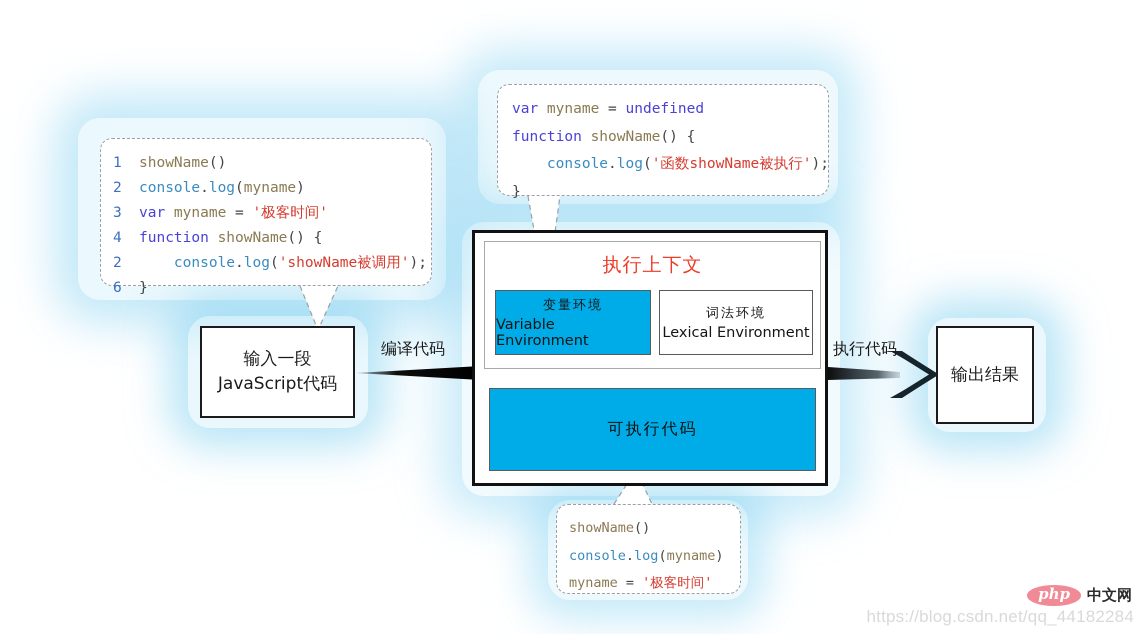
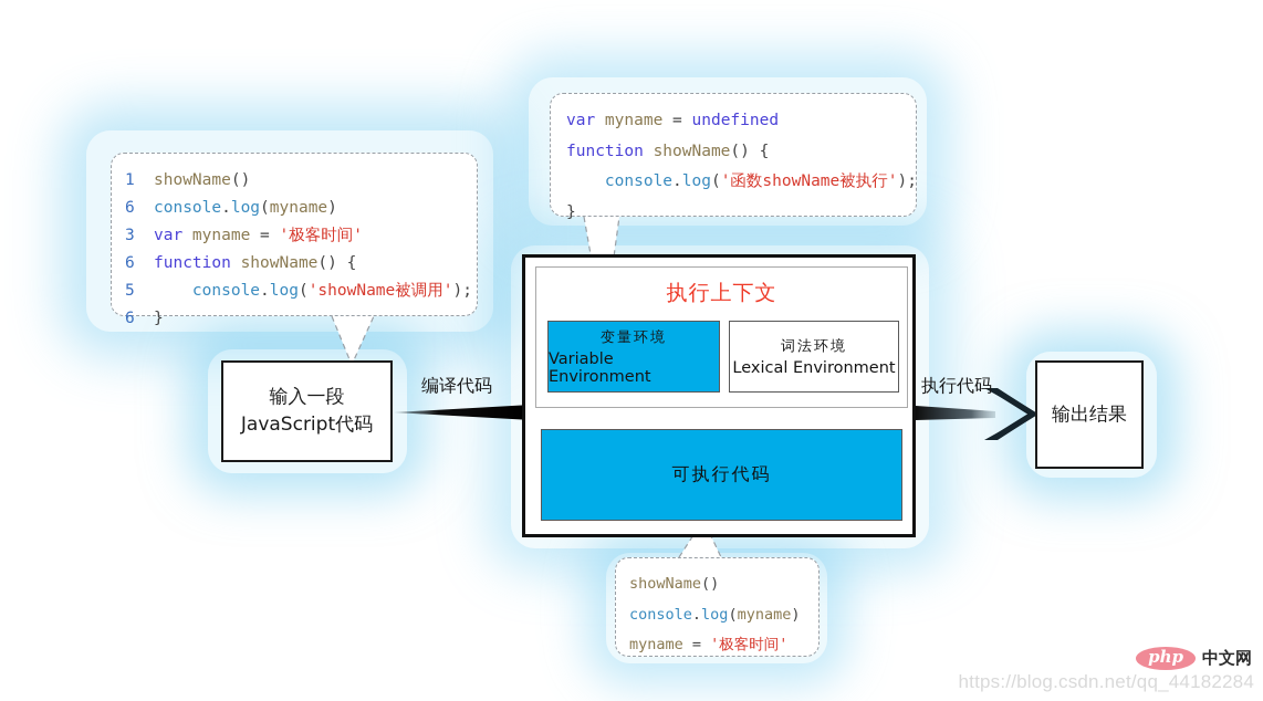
  1 showName()
- 2 console.log(myname)
+ 6 console.log(myname)
  3 var myname = '极客时间'
- 4 function showName() {
+ 6 function showName() {
- 2 console.log('showName被调用');
+ 5 console.log('showName被调用');
  6 }
  var myname = undefined
  function showName() {
  console.log('函数showName被执行');
  }
  showName()
  console.log(myname)
  myname = '极客时间'
  输入一段
  JavaScript代码
  编译代码
  执行代码
  执行上下文
  变量环境
  Variable Environment
  词法环境
  Lexical Environment
  可执行代码
  输出结果
  https://blog.csdn.net/qq_44182284
  php
  中文网
